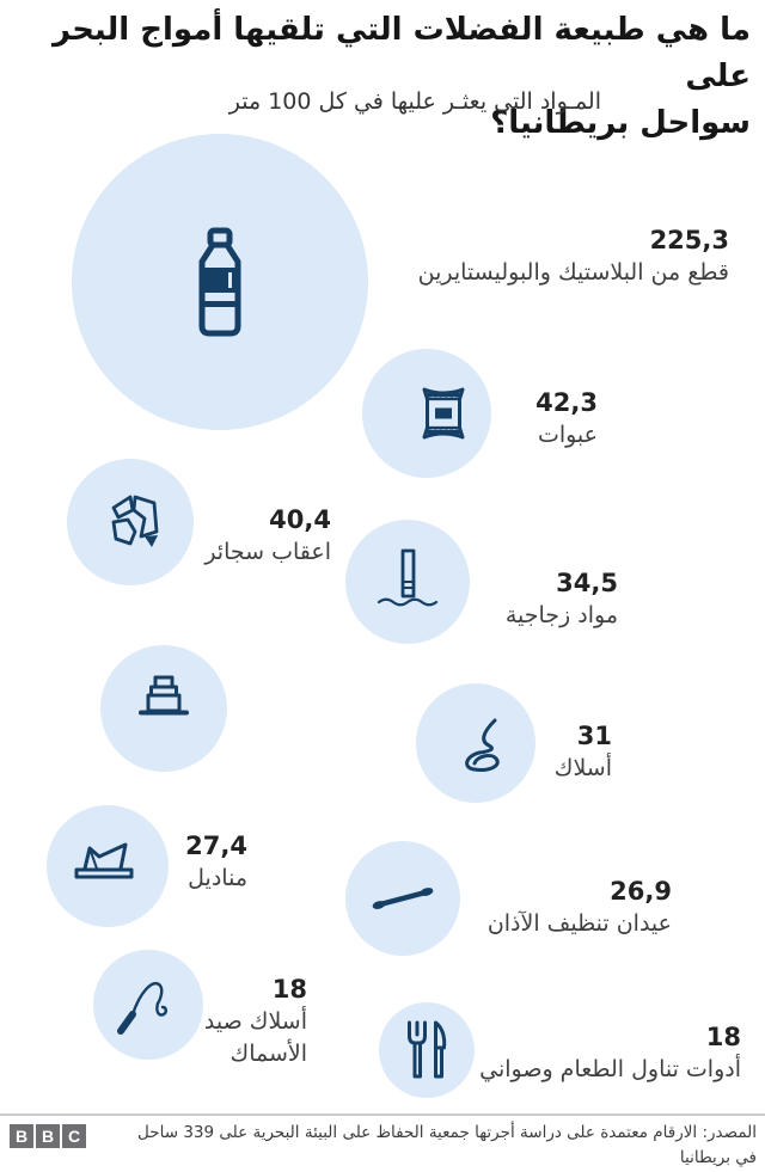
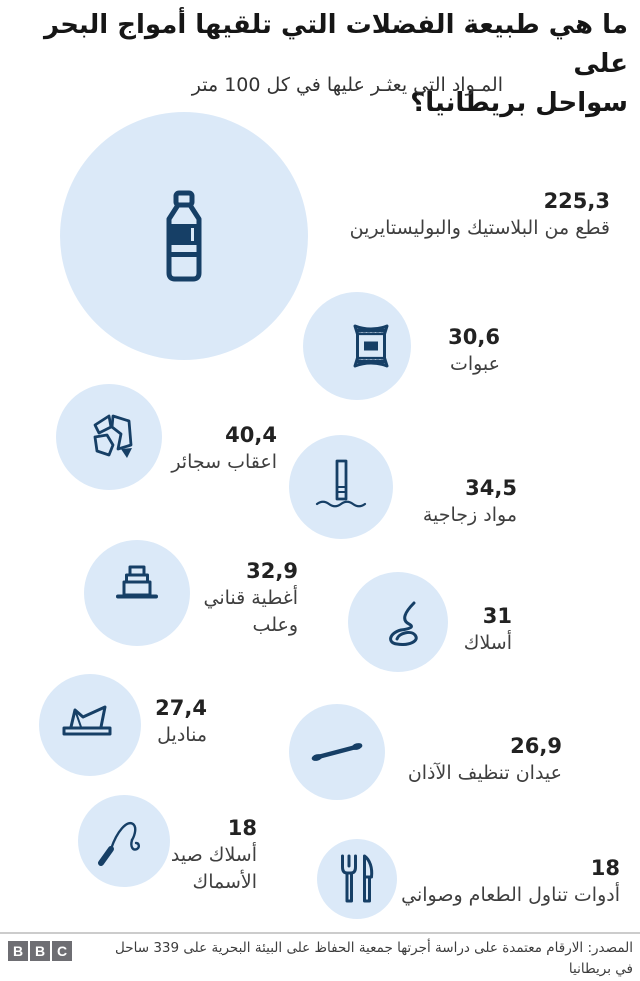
  ما هي طبيعة الفضلات التي تلقيها أمواج البحر على
  سواحل بريطانيا؟
  المـواد التي يعثـر عليها في كل 100 متر
  225,3
  قطع من البلاستيك والبوليستايرين
- 42,3
+ 30,6
  عبوات
  40,4
  اعقاب سجائر
  34,5
  مواد زجاجية
+ 32,9
+ أغطية قناني وعلب
  31
  أسلاك
  27,4
  مناديل
  26,9
  عيدان تنظيف الآذان
  18
  أسلاك صيد الأسماك
  18
  أدوات تناول الطعام وصواني
  B
  B
  C
  المصدر: الارقام معتمدة على دراسة أجرتها جمعية الحفاظ على البيئة البحرية على 339 ساحل
  في بريطانيا
